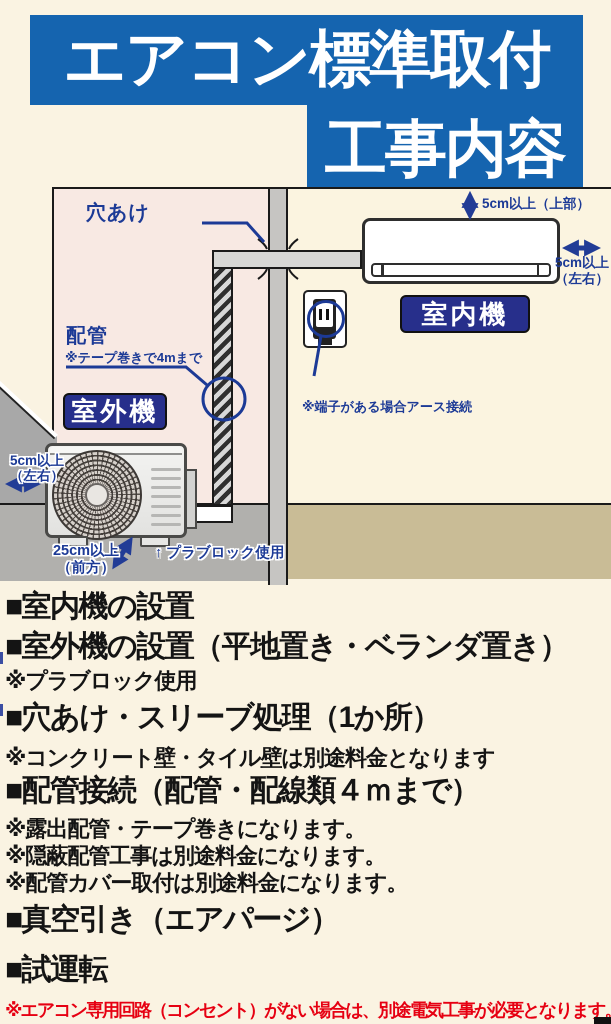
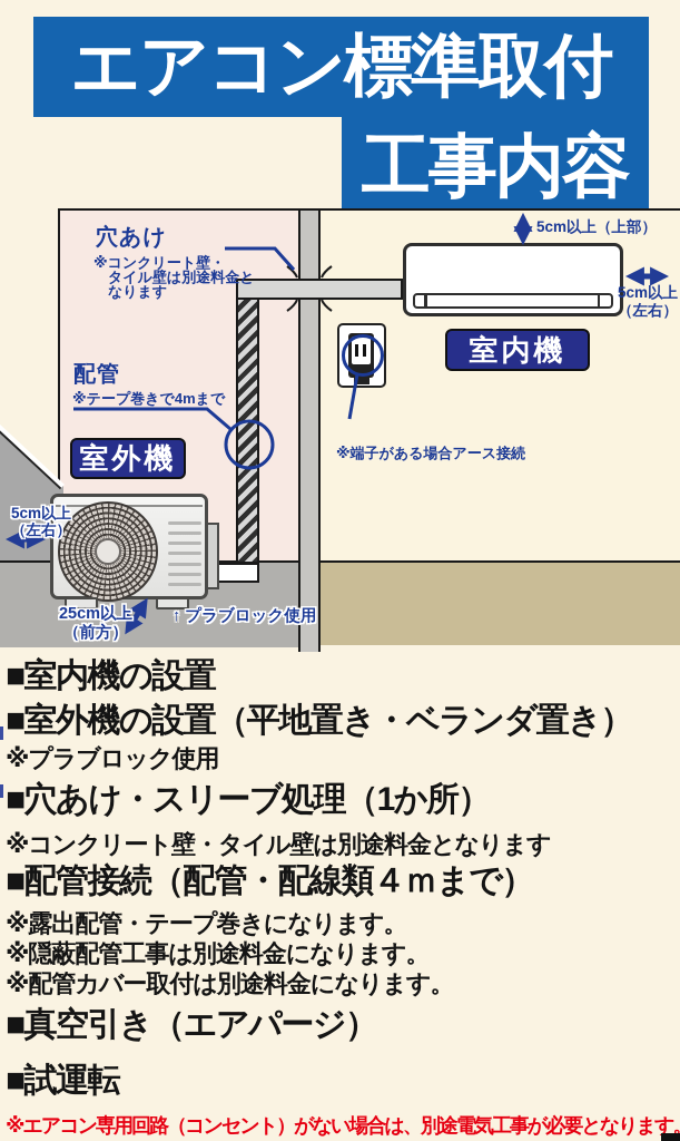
  エアコン標準取付
  工事内容
  穴あけ
+ ※コンクリート壁・
+ タイル壁は別途料金と
+ なります
  配管
  ※テープ巻きで4mまで
  室外機
  室内機
  5cm以上（上部）
  5cm以上
  （左右）
  5cm以上
  （左右）
  25cm以上
  （前方）
  ↑ プラブロック使用
  ※端子がある場合アース接続
  ■室内機の設置
  ■室外機の設置（平地置き・ベランダ置き）
  ※プラブロック使用
  ■穴あけ・スリーブ処理（1か所）
  ※コンクリート壁・タイル壁は別途料金となります
  ■配管接続（配管・配線類４ｍまで）
  ※露出配管・テープ巻きになります。
  ※隠蔽配管工事は別途料金になります。
  ※配管カバー取付は別途料金になります。
  ■真空引き（エアパージ）
  ■試運転
  ※エアコン専用回路（コンセント）がない場合は、別途電気工事が必要となります
